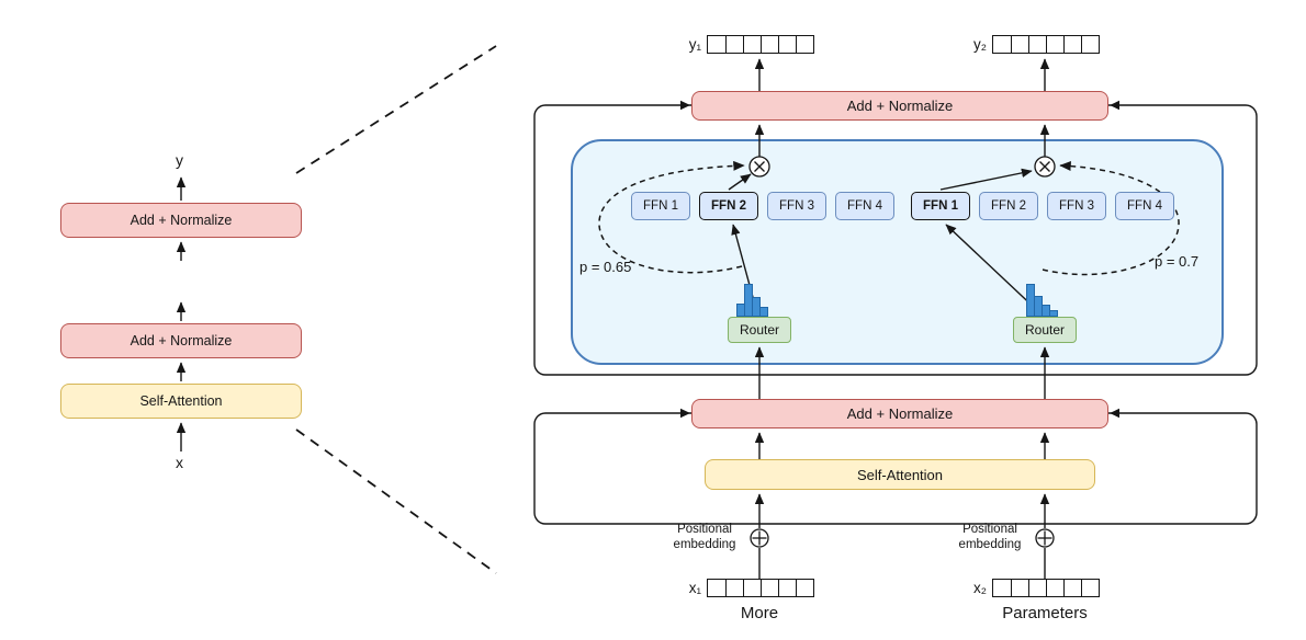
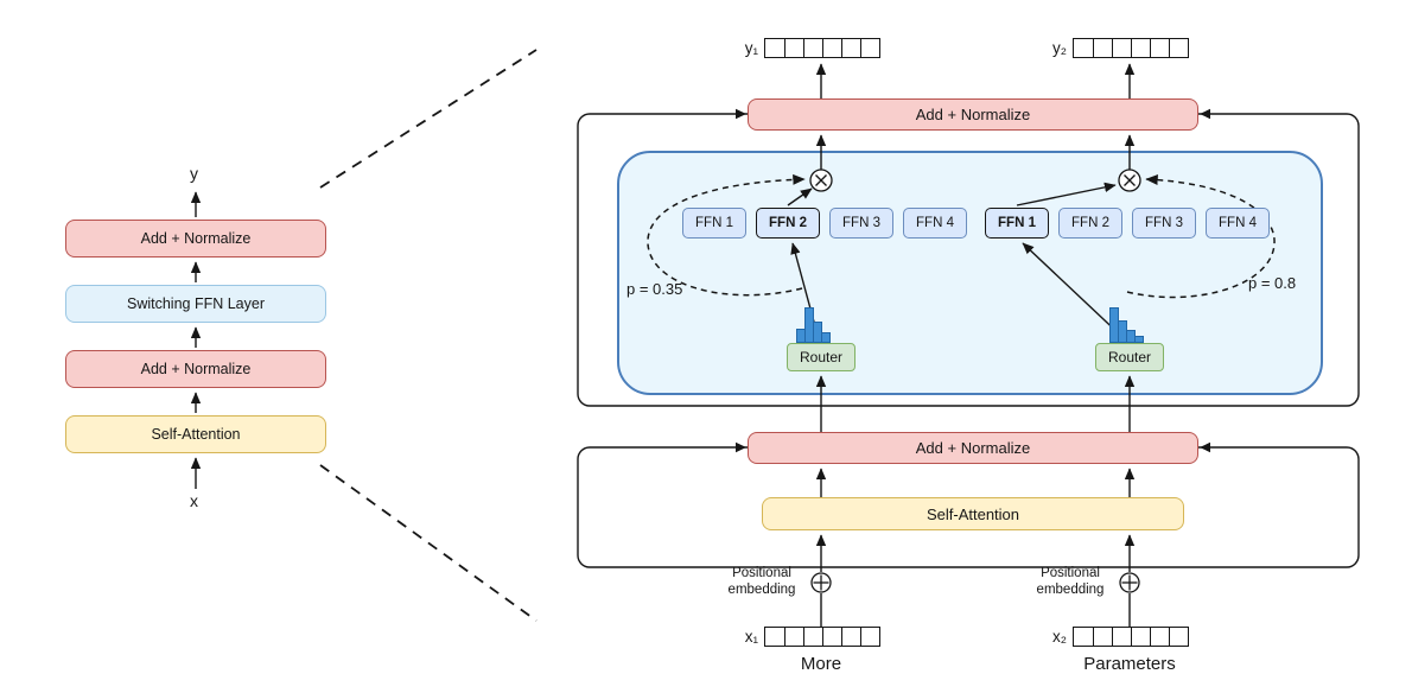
  y
  Add + Normalize
+ Switching FFN Layer
  Add + Normalize
  Self-Attention
  x
  y₁
  y₂
  Add + Normalize
  FFN 1
  FFN 2
  FFN 3
  FFN 4
- p = 0.65
+ p = 0.35
  Router
  FFN 1
  FFN 2
  FFN 3
  FFN 4
- p = 0.7
+ p = 0.8
  Router
  Add + Normalize
  Self-Attention
  Positional embedding
  Positional embedding
  x₁
  x₂
  More
  Parameters
